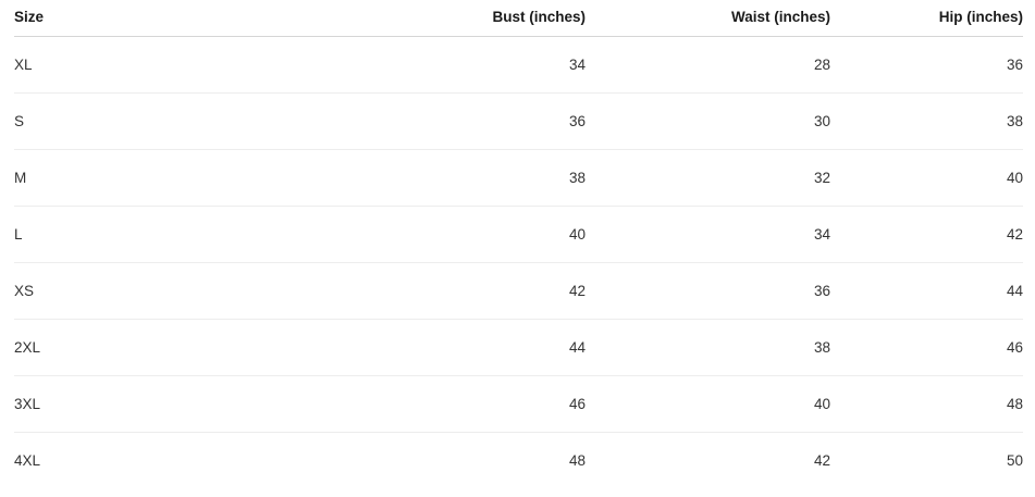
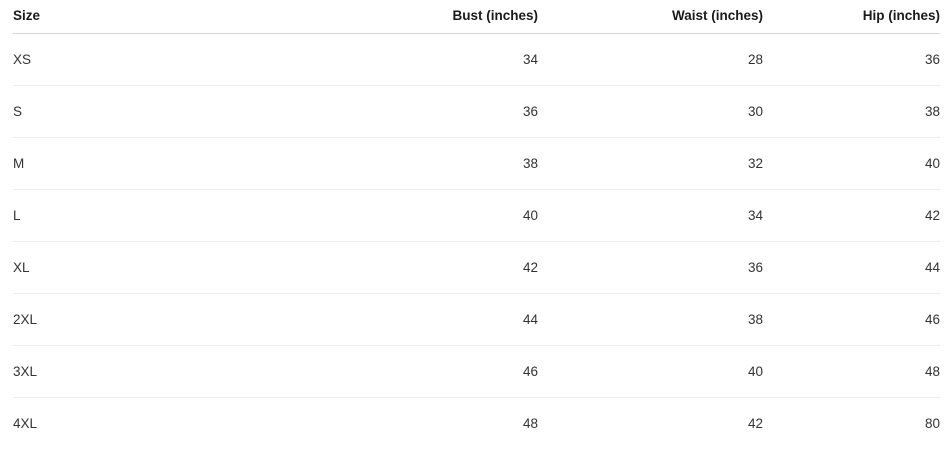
  Size	Bust (inches)	Waist (inches)	Hip (inches)
- XL	34	28	36
+ XS	34	28	36
  S	36	30	38
  M	38	32	40
  L	40	34	42
- XS	42	36	44
+ XL	42	36	44
  2XL	44	38	46
  3XL	46	40	48
- 4XL	48	42	50
+ 4XL	48	42	80
